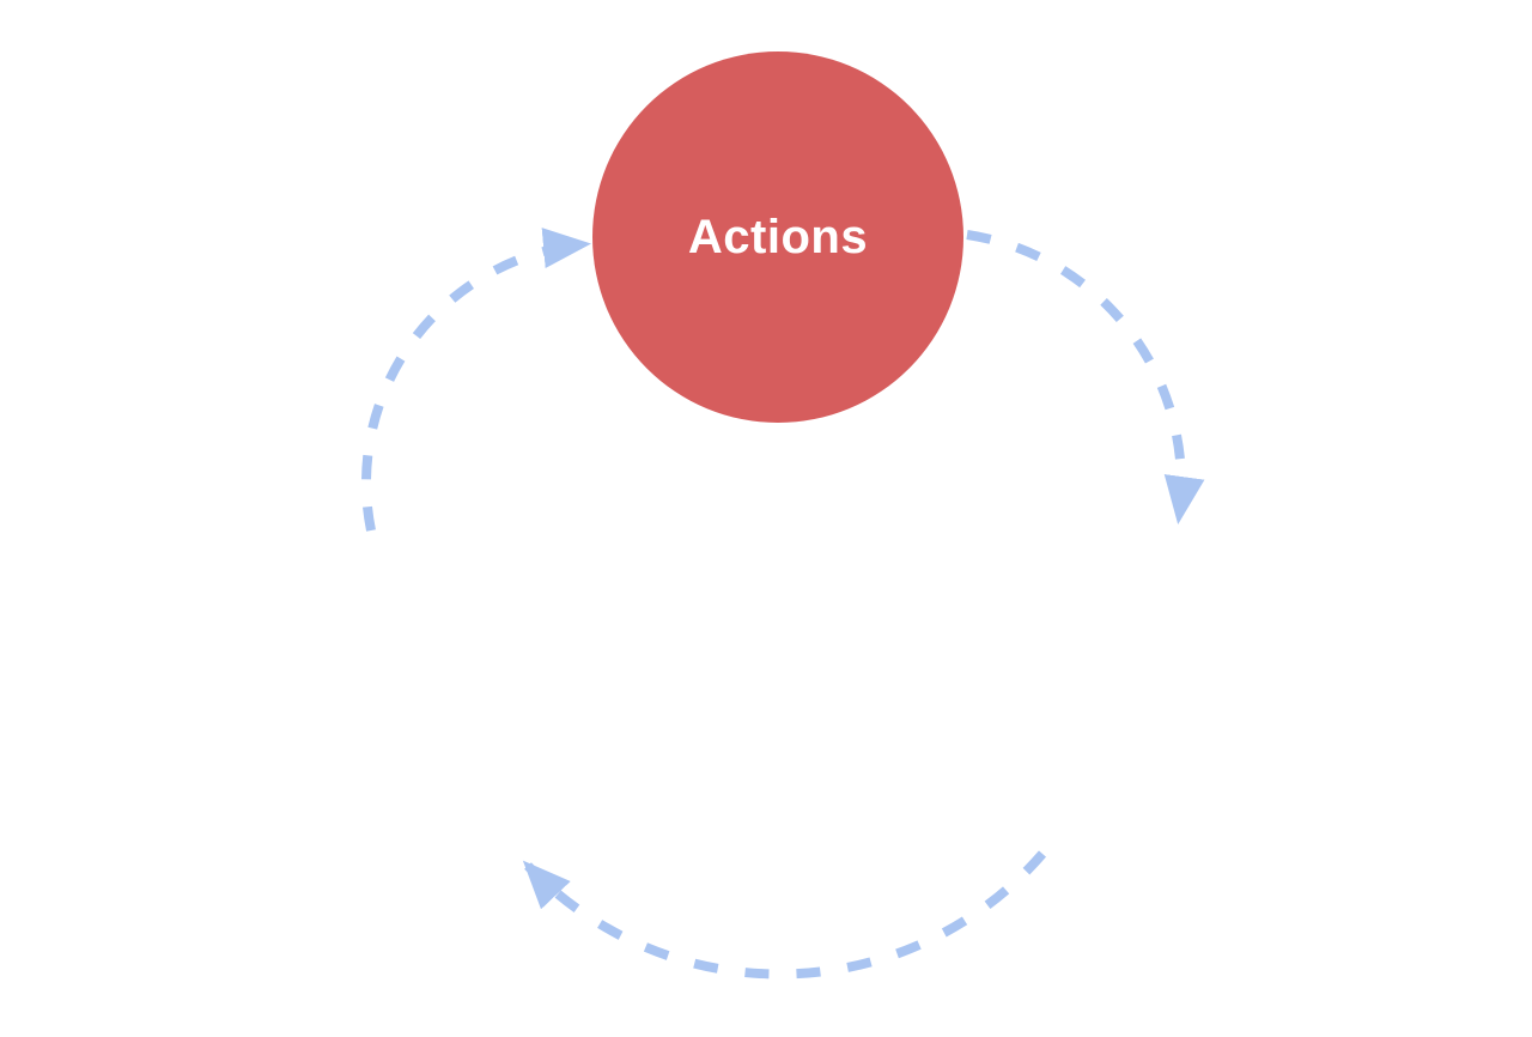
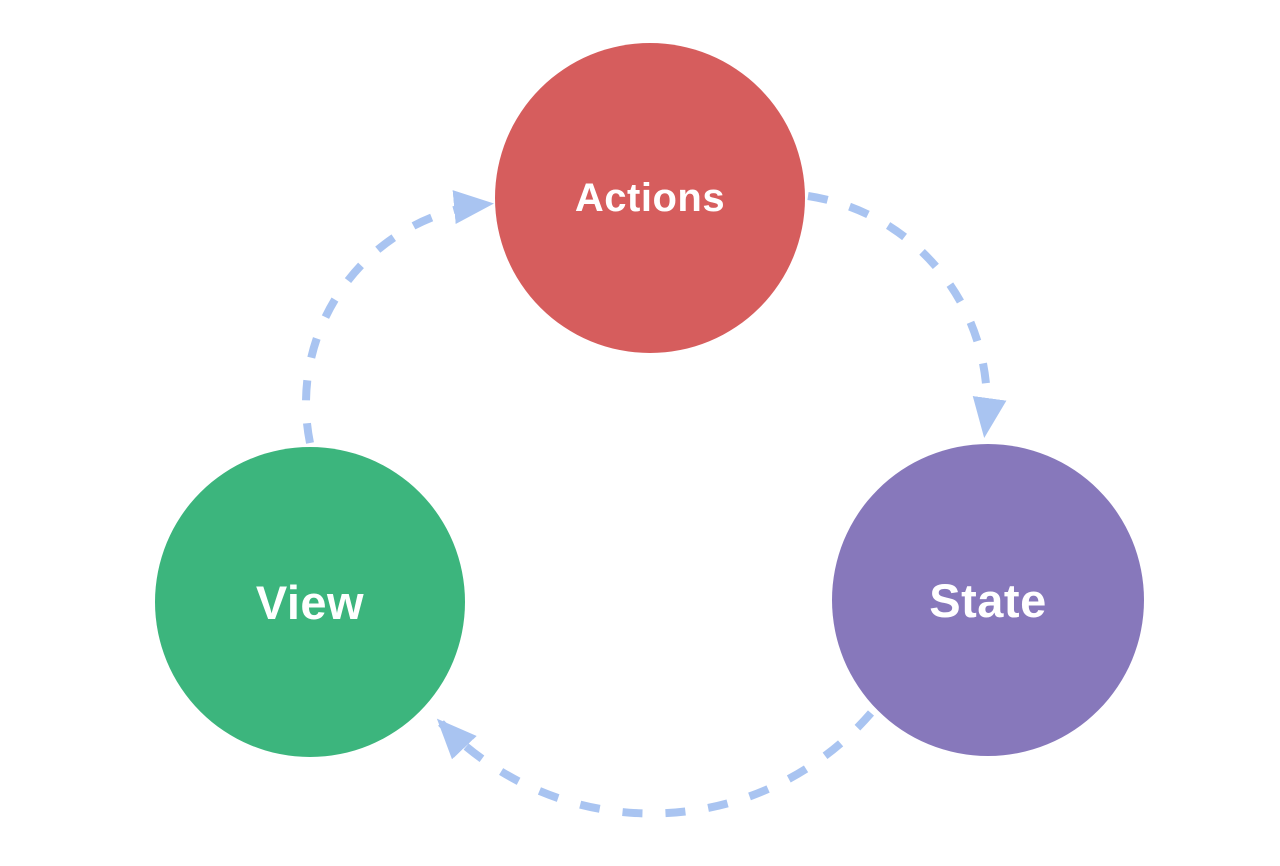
  Actions
+ State
+ View
